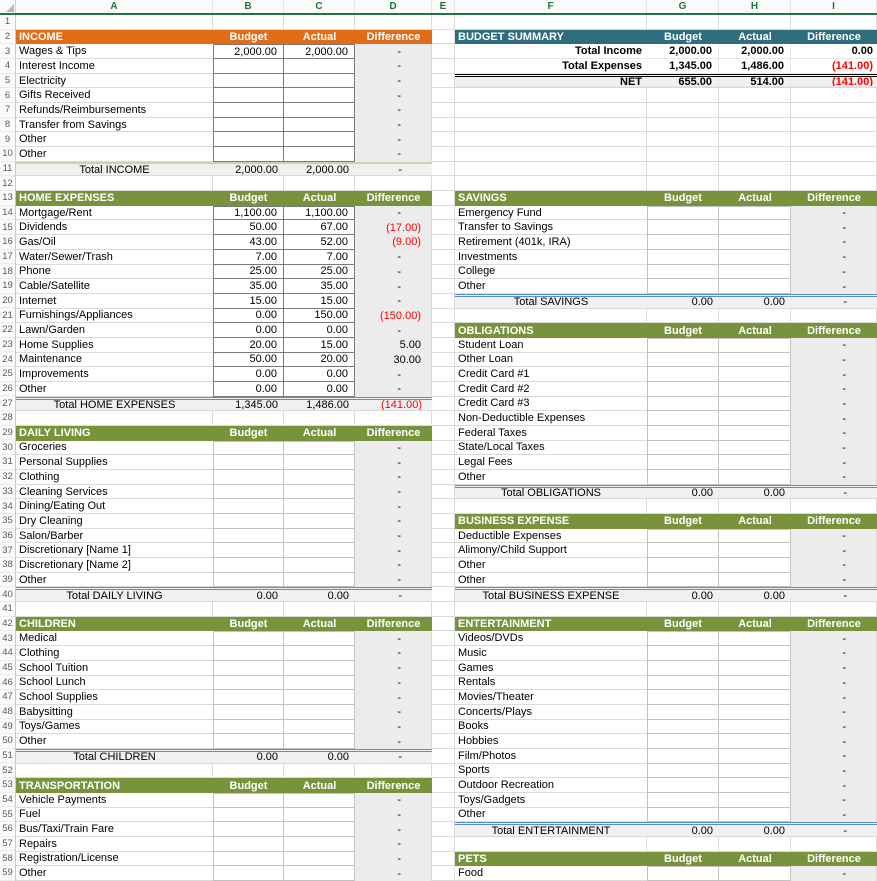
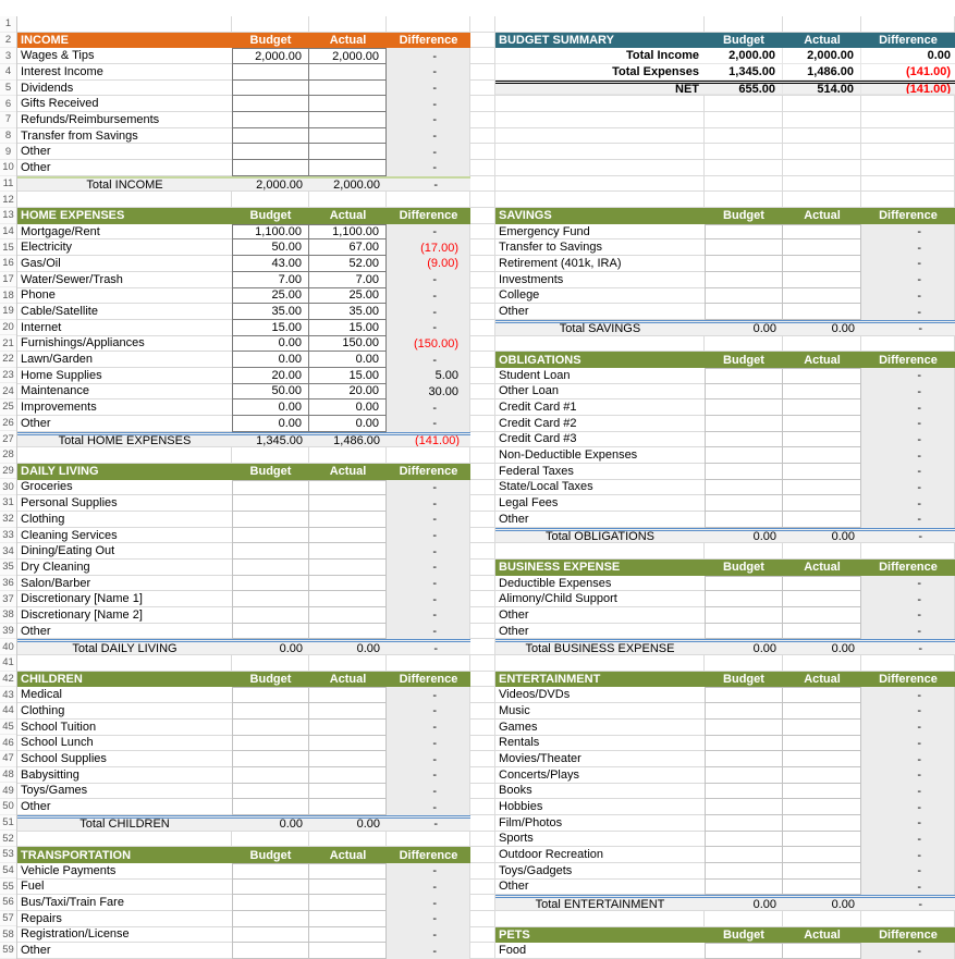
- A
- B
- C
- D
- E
- F
- G
- H
- I
  1
  2
  3
  4
  5
  6
  7
  8
  9
  10
  11
  12
  13
  14
  15
  16
  17
  18
  19
  20
  21
  22
  23
  24
  25
  26
  27
  28
  29
  30
  31
  32
  33
  34
  35
  36
  37
  38
  39
  40
  41
  42
  43
  44
  45
  46
  47
  48
  49
  50
  51
  52
  53
  54
  55
  56
  57
  58
  59
  INCOME
  Budget
  Actual
  Difference
  Wages & Tips
  2,000.00
  2,000.00
  -
  Interest Income
  -
- Electricity
+ Dividends
  -
  Gifts Received
  -
  Refunds/Reimbursements
  -
  Transfer from Savings
  -
  Other
  -
  Other
  -
  Total INCOME
  2,000.00
  2,000.00
  -
  HOME EXPENSES
  Budget
  Actual
  Difference
  Mortgage/Rent
  1,100.00
  1,100.00
  -
- Dividends
+ Electricity
  50.00
  67.00
  (17.00)
  Gas/Oil
  43.00
  52.00
  (9.00)
  Water/Sewer/Trash
  7.00
  7.00
  -
  Phone
  25.00
  25.00
  -
  Cable/Satellite
  35.00
  35.00
  -
  Internet
  15.00
  15.00
  -
  Furnishings/Appliances
  0.00
  150.00
  (150.00)
  Lawn/Garden
  0.00
  0.00
  -
  Home Supplies
  20.00
  15.00
  5.00
  Maintenance
  50.00
  20.00
  30.00
  Improvements
  0.00
  0.00
  -
  Other
  0.00
  0.00
  -
  Total HOME EXPENSES
  1,345.00
  1,486.00
  (141.00)
  DAILY LIVING
  Budget
  Actual
  Difference
  Groceries
  -
  Personal Supplies
  -
  Clothing
  -
  Cleaning Services
  -
  Dining/Eating Out
  -
  Dry Cleaning
  -
  Salon/Barber
  -
  Discretionary [Name 1]
  -
  Discretionary [Name 2]
  -
  Other
  -
  Total DAILY LIVING
  0.00
  0.00
  -
  CHILDREN
  Budget
  Actual
  Difference
  Medical
  -
  Clothing
  -
  School Tuition
  -
  School Lunch
  -
  School Supplies
  -
  Babysitting
  -
  Toys/Games
  -
  Other
  -
  Total CHILDREN
  0.00
  0.00
  -
  TRANSPORTATION
  Budget
  Actual
  Difference
  Vehicle Payments
  -
  Fuel
  -
  Bus/Taxi/Train Fare
  -
  Repairs
  -
  Registration/License
  -
  Other
  -
  BUDGET SUMMARY
  Budget
  Actual
  Difference
  Total Income
  2,000.00
  2,000.00
  0.00
  Total Expenses
  1,345.00
  1,486.00
  (141.00)
  NET
  655.00
  514.00
  (141.00)
  SAVINGS
  Budget
  Actual
  Difference
  Emergency Fund
  -
  Transfer to Savings
  -
  Retirement (401k, IRA)
  -
  Investments
  -
  College
  -
  Other
  -
  Total SAVINGS
  0.00
  0.00
  -
  OBLIGATIONS
  Budget
  Actual
  Difference
  Student Loan
  -
  Other Loan
  -
  Credit Card #1
  -
  Credit Card #2
  -
  Credit Card #3
  -
  Non-Deductible Expenses
  -
  Federal Taxes
  -
  State/Local Taxes
  -
  Legal Fees
  -
  Other
  -
  Total OBLIGATIONS
  0.00
  0.00
  -
  BUSINESS EXPENSE
  Budget
  Actual
  Difference
  Deductible Expenses
  -
  Alimony/Child Support
  -
  Other
  -
  Other
  -
  Total BUSINESS EXPENSE
  0.00
  0.00
  -
  ENTERTAINMENT
  Budget
  Actual
  Difference
  Videos/DVDs
  -
  Music
  -
  Games
  -
  Rentals
  -
  Movies/Theater
  -
  Concerts/Plays
  -
  Books
  -
  Hobbies
  -
  Film/Photos
  -
  Sports
  -
  Outdoor Recreation
  -
  Toys/Gadgets
  -
  Other
  -
  Total ENTERTAINMENT
  0.00
  0.00
  -
  PETS
  Budget
  Actual
  Difference
  Food
  -
